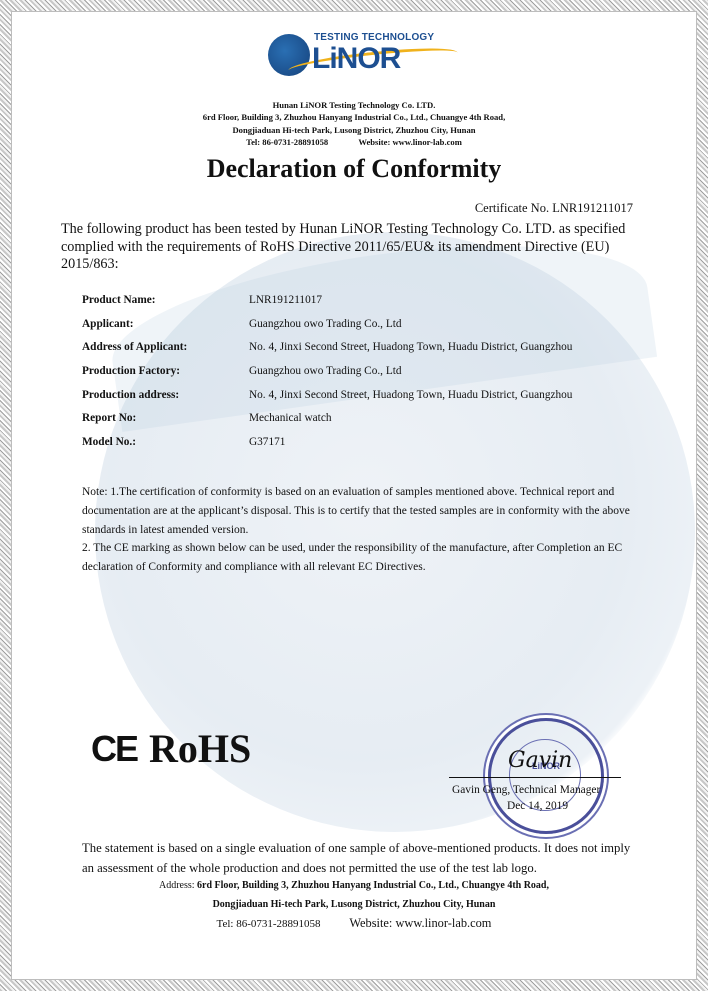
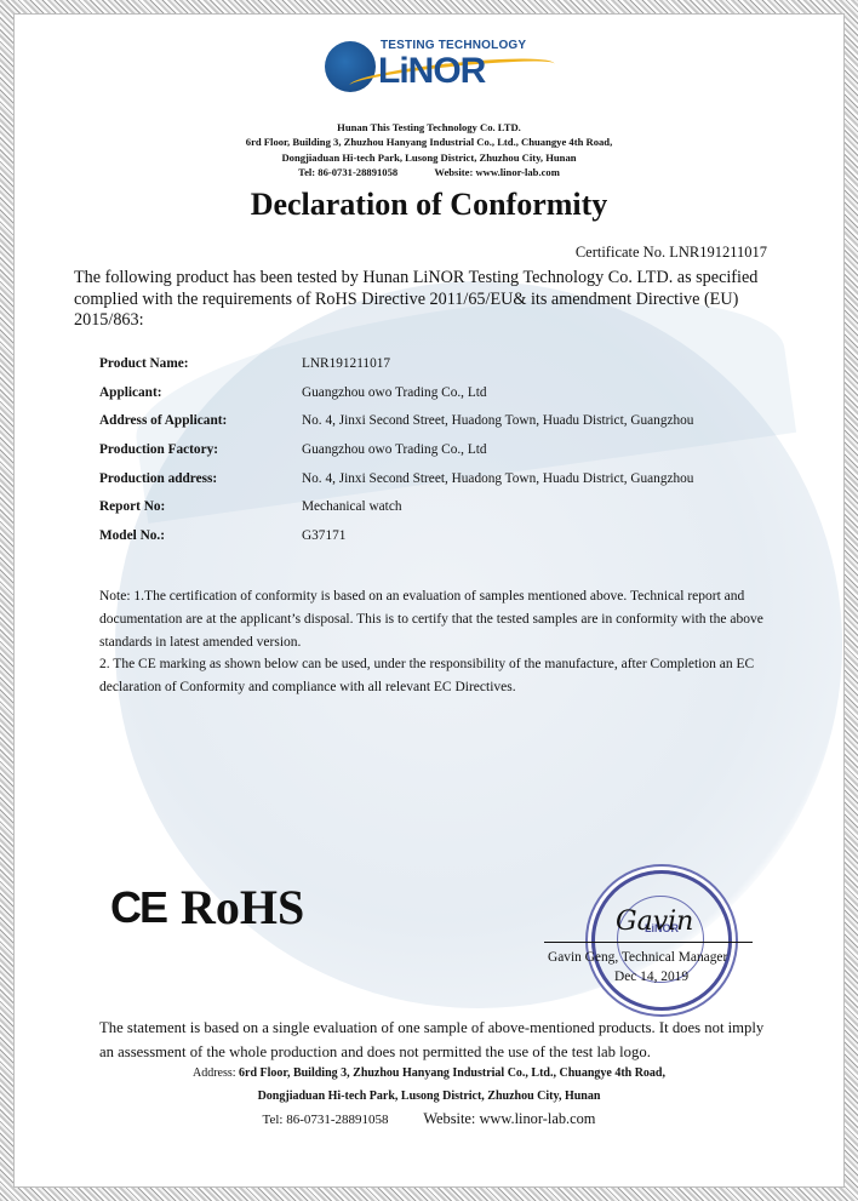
  TESTING TECHNOLOGY
  LiNOR
- Hunan LiNOR Testing Technology Co. LTD.
+ Hunan This Testing Technology Co. LTD.
  6rd Floor, Building 3, Zhuzhou Hanyang Industrial Co., Ltd., Chuangye 4th Road,
  Dongjiaduan Hi-tech Park, Lusong District, Zhuzhou City, Hunan
  Tel: 86-0731-28891058 Website: www.linor-lab.com
  Declaration of Conformity
  Certificate No. LNR191211017
  The following product has been tested by Hunan LiNOR Testing Technology Co. LTD. as specified complied with the requirements of RoHS Directive 2011/65/EU& its amendment Directive (EU) 2015/863:
  Product Name:
  LNR191211017
  Applicant:
  Guangzhou owo Trading Co., Ltd
  Address of Applicant:
  No. 4, Jinxi Second Street, Huadong Town, Huadu District, Guangzhou
  Production Factory:
  Guangzhou owo Trading Co., Ltd
  Production address:
  No. 4, Jinxi Second Street, Huadong Town, Huadu District, Guangzhou
  Report No:
  Mechanical watch
  Model No.:
  G37171
  Note: 1.The certification of conformity is based on an evaluation of samples mentioned above. Technical report and documentation are at the applicant’s disposal. This is to certify that the tested samples are in conformity with the above standards in latest amended version.
  2. The CE marking as shown below can be used, under the responsibility of the manufacture, after Completion an EC declaration of Conformity and compliance with all relevant EC Directives.
  CE
  RoHS
  LiNOR
  Gavin
  Gavin Geng, Technical Manager
  Dec 14, 2019
  The statement is based on a single evaluation of one sample of above-mentioned products. It does not imply an assessment of the whole production and does not permitted the use of the test lab logo.
  Address: 6rd Floor, Building 3, Zhuzhou Hanyang Industrial Co., Ltd., Chuangye 4th Road,
  Dongjiaduan Hi-tech Park, Lusong District, Zhuzhou City, Hunan
  Tel: 86-0731-28891058 Website: www.linor-lab.com
